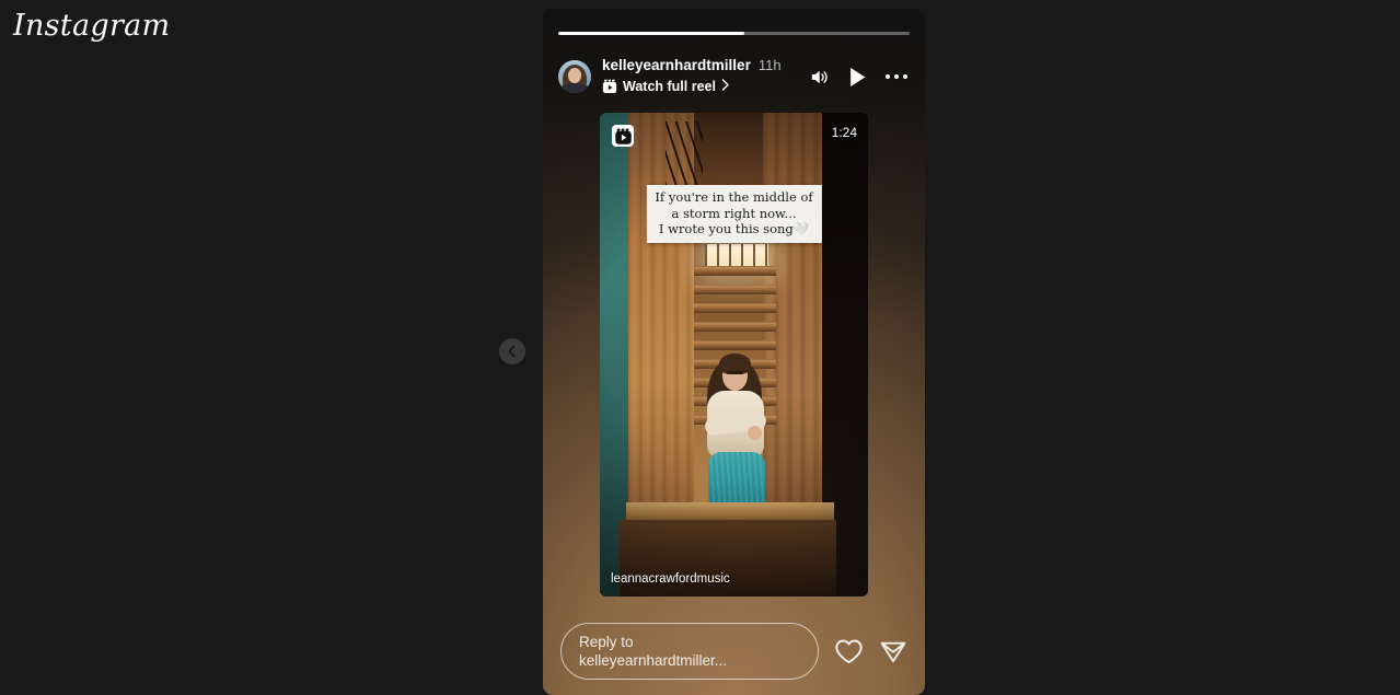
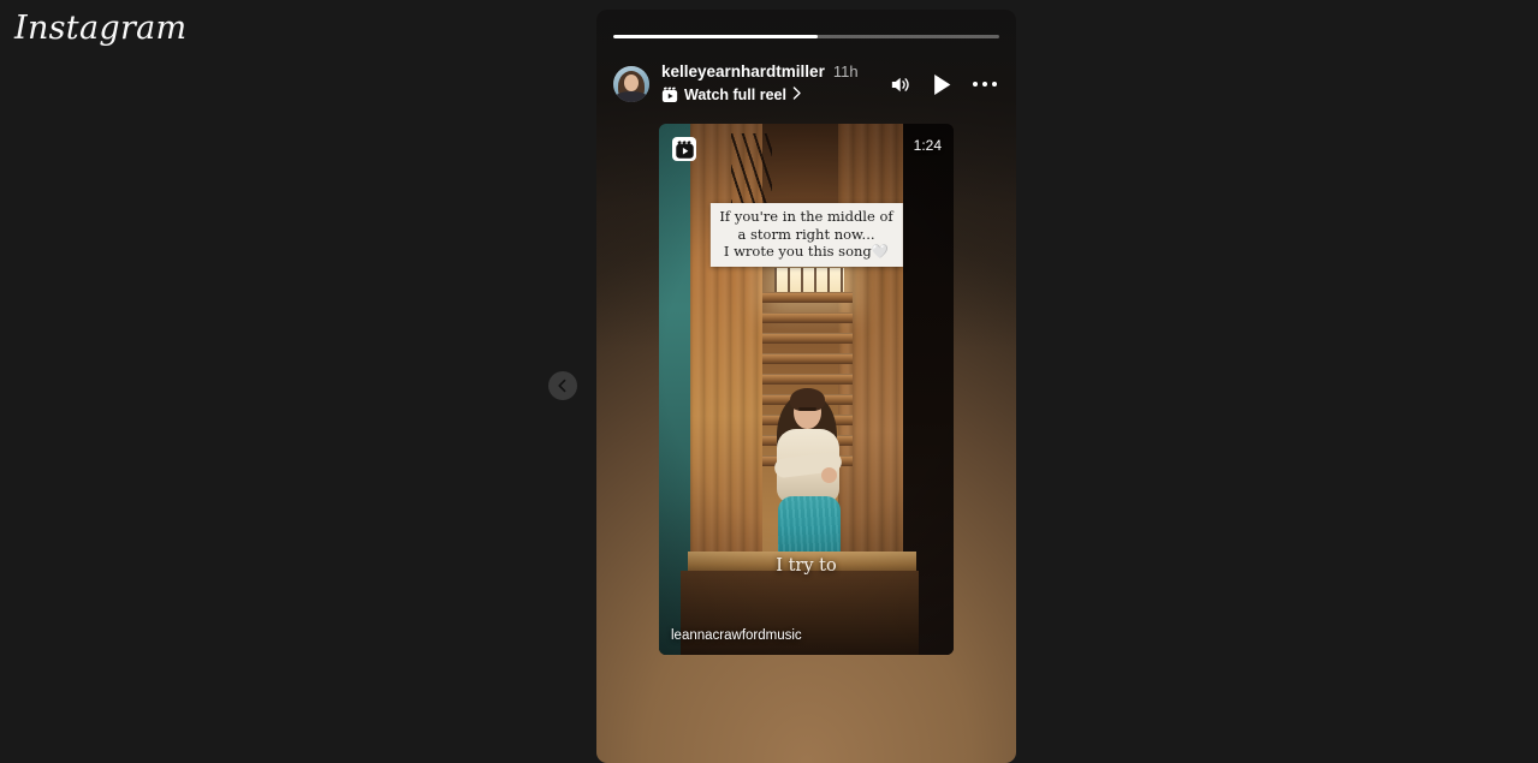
  Instagram
  kelleyearnhardtmiller
  11h
  Watch full reel
  1:24
  If you're in the middle of
  a storm right now...
  I wrote you this song🤍
+ I try to
  leannacrawfordmusic
- Reply to kelleyearnhardtmiller...
